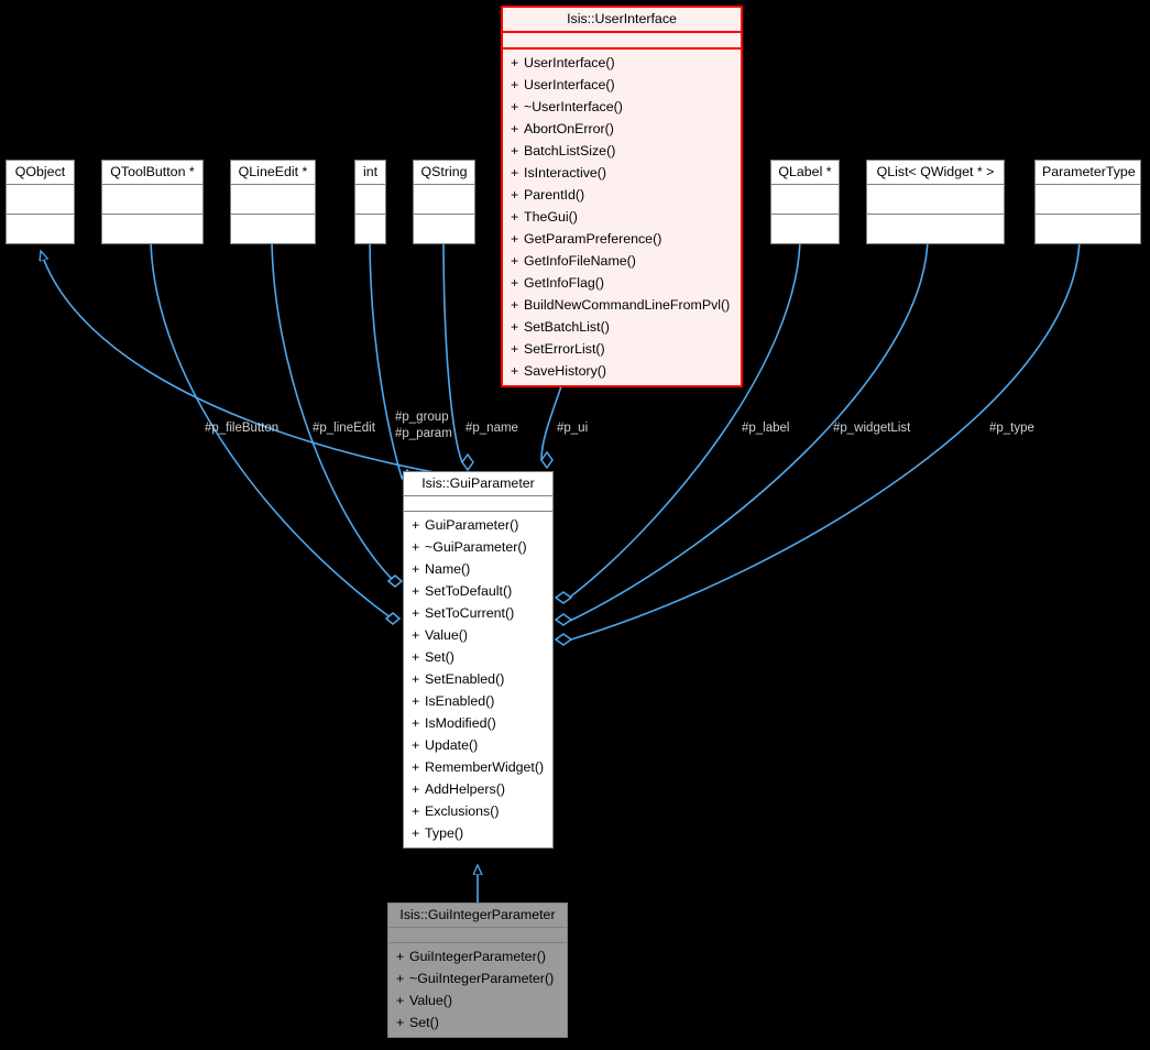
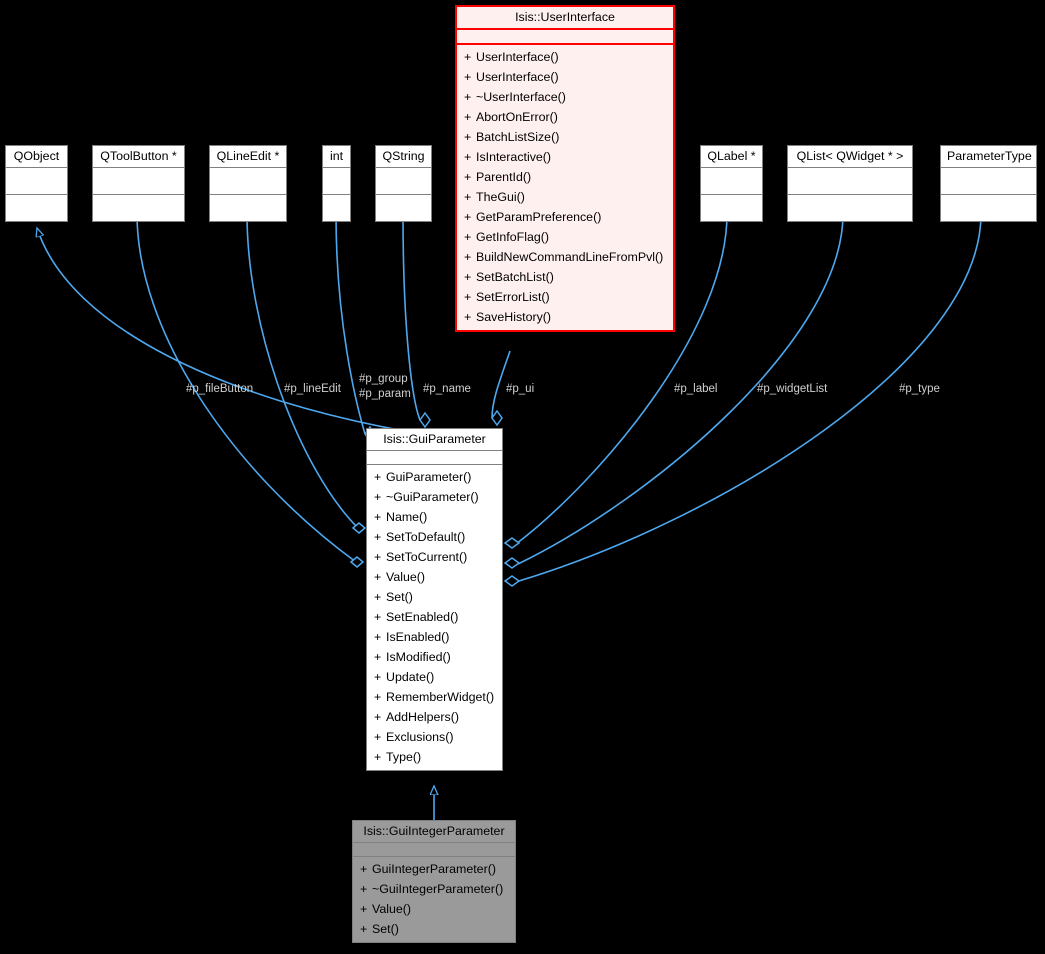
  Isis::UserInterface
  + UserInterface()
  + UserInterface()
  + ~UserInterface()
  + AbortOnError()
  + BatchListSize()
  + IsInteractive()
  + ParentId()
  + TheGui()
  + GetParamPreference()
- + GetInfoFileName()
  + GetInfoFlag()
  + BuildNewCommandLineFromPvl()
  + SetBatchList()
  + SetErrorList()
  + SaveHistory()
  QObject
  QToolButton *
  QLineEdit *
  int
  QString
  QLabel *
  QList< QWidget * >
  ParameterType
  Isis::GuiParameter
  + GuiParameter()
  + ~GuiParameter()
  + Name()
  + SetToDefault()
  + SetToCurrent()
  + Value()
  + Set()
  + SetEnabled()
  + IsEnabled()
  + IsModified()
  + Update()
  + RememberWidget()
  + AddHelpers()
  + Exclusions()
  + Type()
  Isis::GuiIntegerParameter
  + GuiIntegerParameter()
  + ~GuiIntegerParameter()
  + Value()
  + Set()
  #p_fileButton
  #p_lineEdit
  #p_group
  #p_param
  #p_name
  #p_ui
  #p_label
  #p_widgetList
  #p_type
